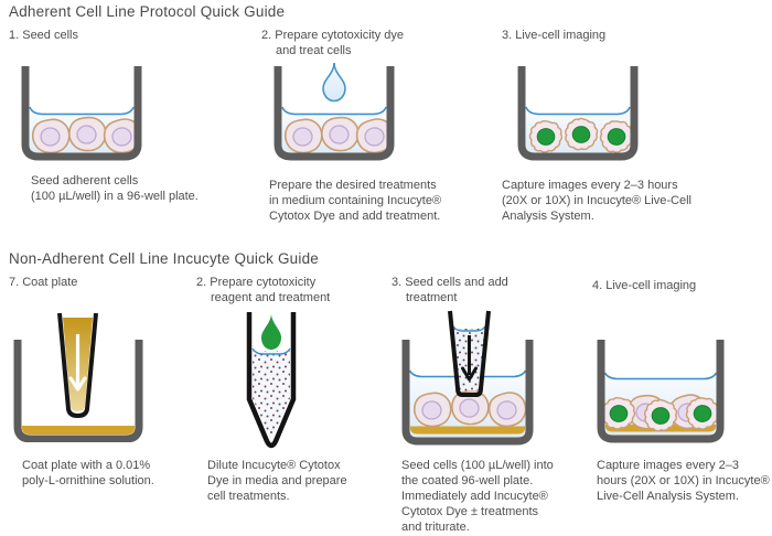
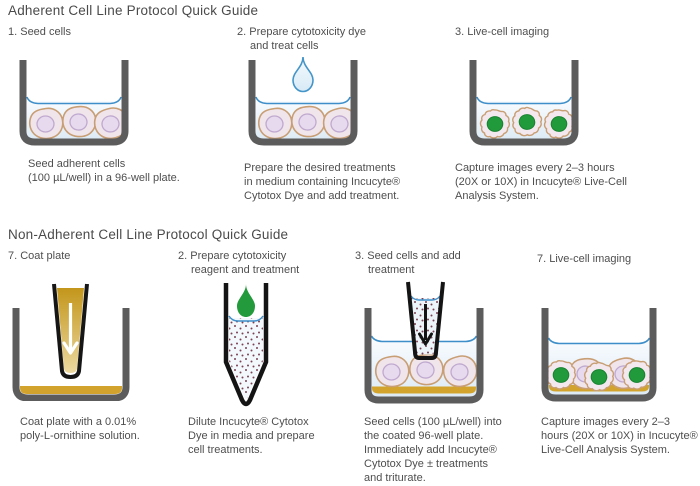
  Adherent Cell Line Protocol Quick Guide
  1. Seed cells
  Seed adherent cells
  (100 µL/well) in a 96-well plate.
  2. Prepare cytotoxicity dye
  and treat cells
  Prepare the desired treatments
  in medium containing Incucyte®
  Cytotox Dye and add treatment.
  3. Live-cell imaging
  Capture images every 2–3 hours
  (20X or 10X) in Incucyte® Live-Cell
  Analysis System.
- Non-Adherent Cell Line Incucyte Quick Guide
+ Non-Adherent Cell Line Protocol Quick Guide
  7. Coat plate
  Coat plate with a 0.01%
  poly-L-ornithine solution.
  2. Prepare cytotoxicity
  reagent and treatment
  Dilute Incucyte® Cytotox
  Dye in media and prepare
  cell treatments.
  3. Seed cells and add
  treatment
  Seed cells (100 µL/well) into
  the coated 96-well plate.
  Immediately add Incucyte®
  Cytotox Dye ± treatments
  and triturate.
- 4. Live-cell imaging
+ 7. Live-cell imaging
  Capture images every 2–3
  hours (20X or 10X) in Incucyte®
  Live-Cell Analysis System.
